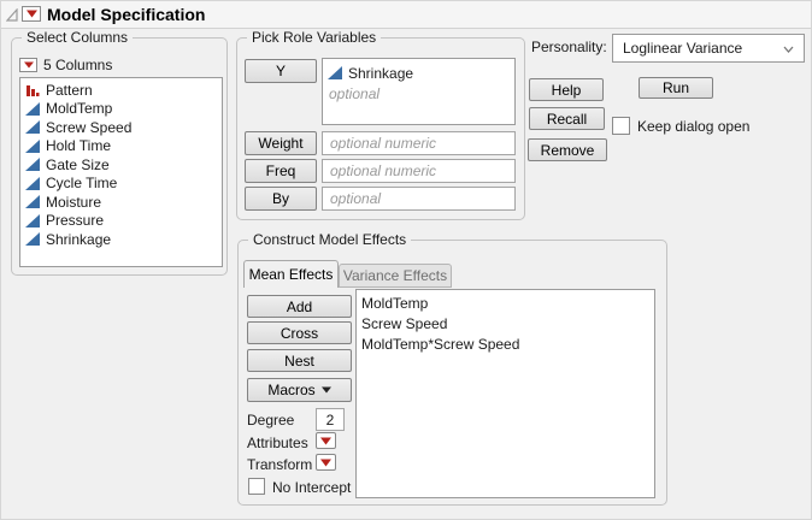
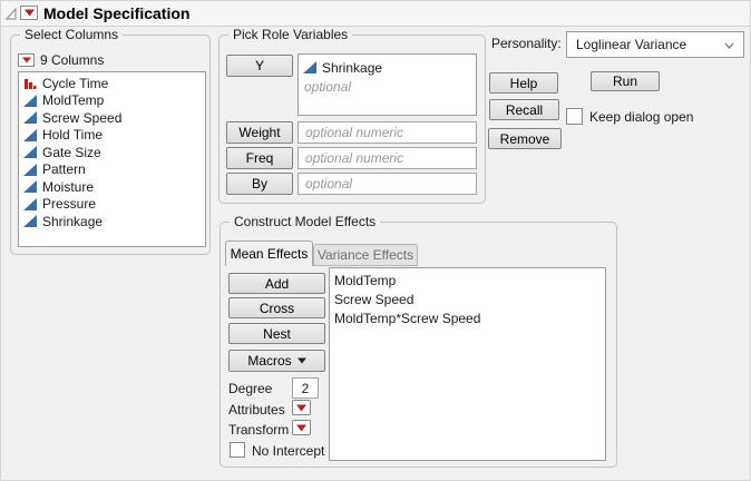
  Model Specification
  Select Columns
- 5 Columns
+ 9 Columns
- Pattern
+ Cycle Time
  MoldTemp
  Screw Speed
  Hold Time
  Gate Size
- Cycle Time
+ Pattern
  Moisture
  Pressure
  Shrinkage
  Pick Role Variables
  Y
  Shrinkage
  optional
  Weight
  optional numeric
  Freq
  optional numeric
  By
  optional
  Personality:
  Loglinear Variance
  Help
  Run
  Recall
  Keep dialog open
  Remove
  Construct Model Effects
  Mean Effects
  Variance Effects
  Add
  Cross
  Nest
  Macros
  Degree
  2
  Attributes
  Transform
  No Intercept
  MoldTemp
  Screw Speed
  MoldTemp*Screw Speed
